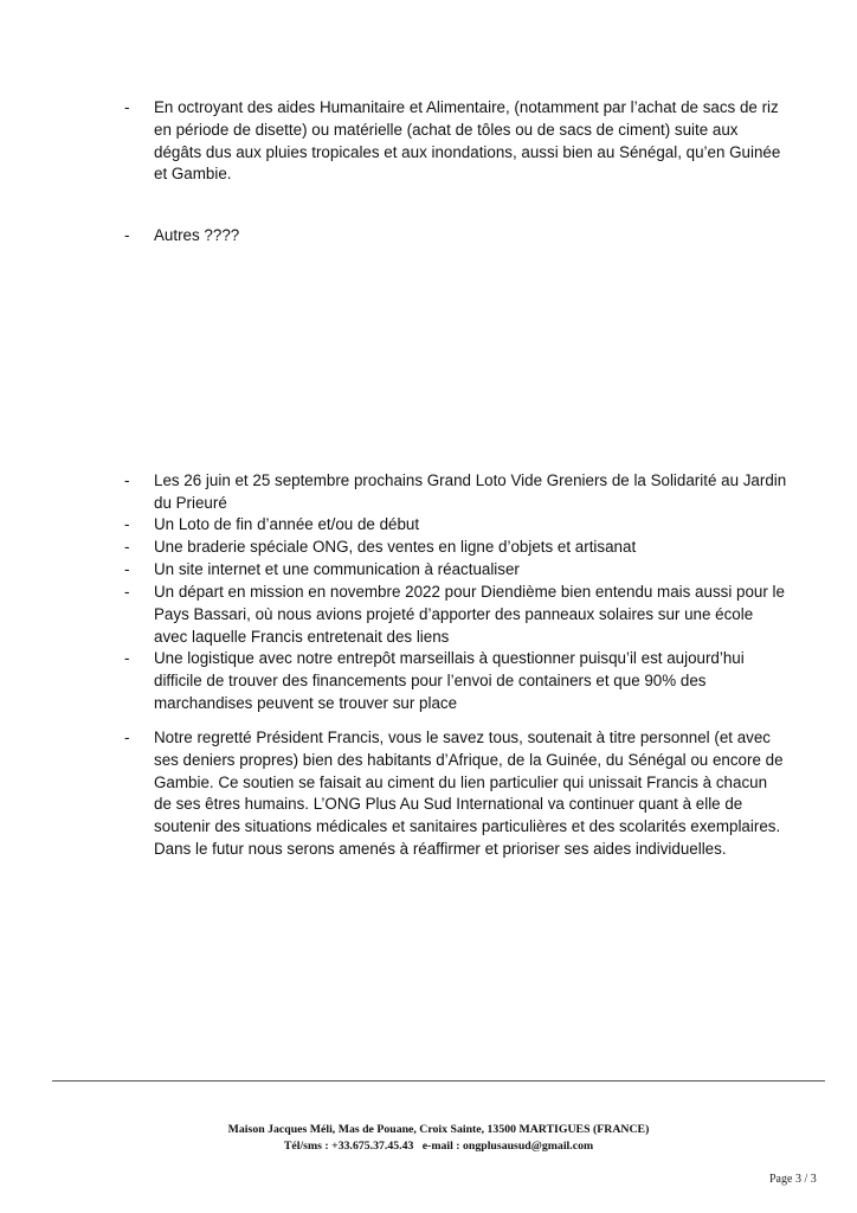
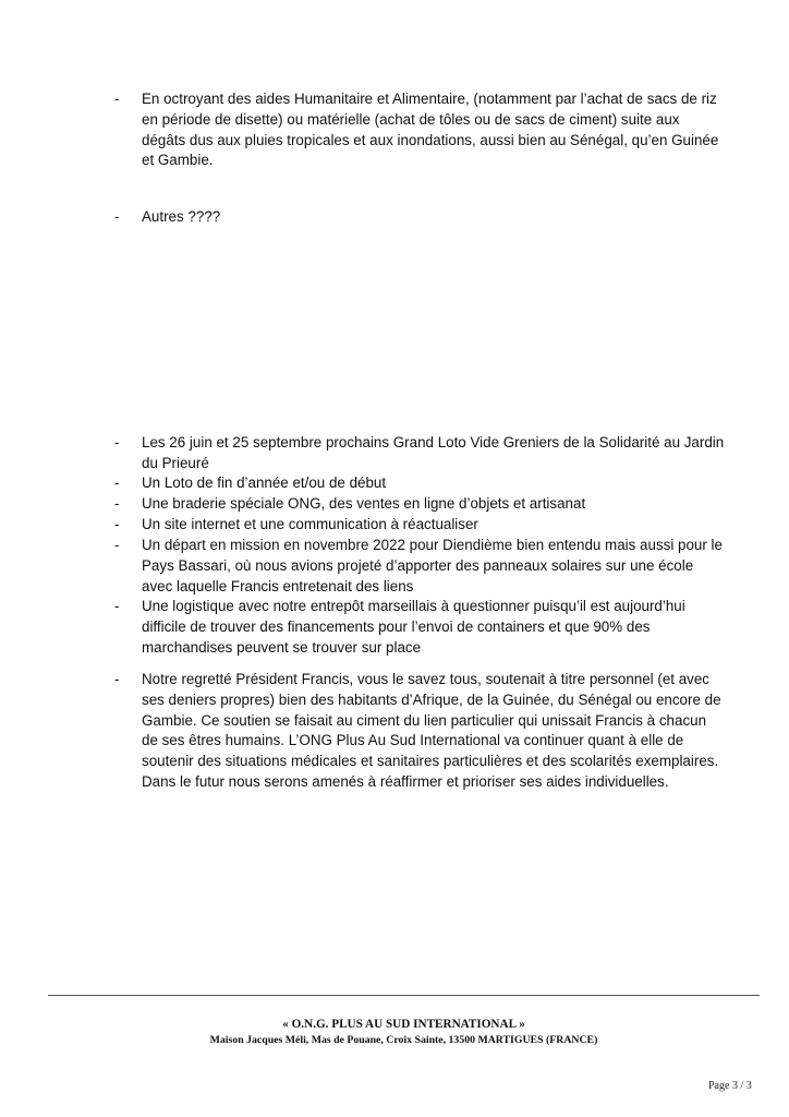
  -
  En octroyant des aides Humanitaire et Alimentaire, (notamment par l’achat de sacs de riz en période de disette) ou matérielle (achat de tôles ou de sacs de ciment) suite aux dégâts dus aux pluies tropicales et aux inondations, aussi bien au Sénégal, qu’en Guinée et Gambie.
  -
  Autres ????
  -
  Les 26 juin et 25 septembre prochains Grand Loto Vide Greniers de la Solidarité au Jardin du Prieuré
  -
  Un Loto de fin d’année et/ou de début
  -
  Une braderie spéciale ONG, des ventes en ligne d’objets et artisanat
  -
  Un site internet et une communication à réactualiser
  -
  Un départ en mission en novembre 2022 pour Diendième bien entendu mais aussi pour le Pays Bassari, où nous avions projeté d’apporter des panneaux solaires sur une école avec laquelle Francis entretenait des liens
  -
  Une logistique avec notre entrepôt marseillais à questionner puisqu’il est aujourd’hui difficile de trouver des financements pour l’envoi de containers et que 90% des marchandises peuvent se trouver sur place
  -
  Notre regretté Président Francis, vous le savez tous, soutenait à titre personnel (et avec ses deniers propres) bien des habitants d’Afrique, de la Guinée, du Sénégal ou encore de Gambie. Ce soutien se faisait au ciment du lien particulier qui unissait Francis à chacun de ses êtres humains. L’ONG Plus Au Sud International va continuer quant à elle de soutenir des situations médicales et sanitaires particulières et des scolarités exemplaires. Dans le futur nous serons amenés à réaffirmer et prioriser ses aides individuelles.
+ « O.N.G. PLUS AU SUD INTERNATIONAL »
  Maison Jacques Méli, Mas de Pouane, Croix Sainte, 13500 MARTIGUES (FRANCE)
- Tél/sms : +33.675.37.45.43 e-mail : ongplusausud@gmail.com
  Page 3 / 3
